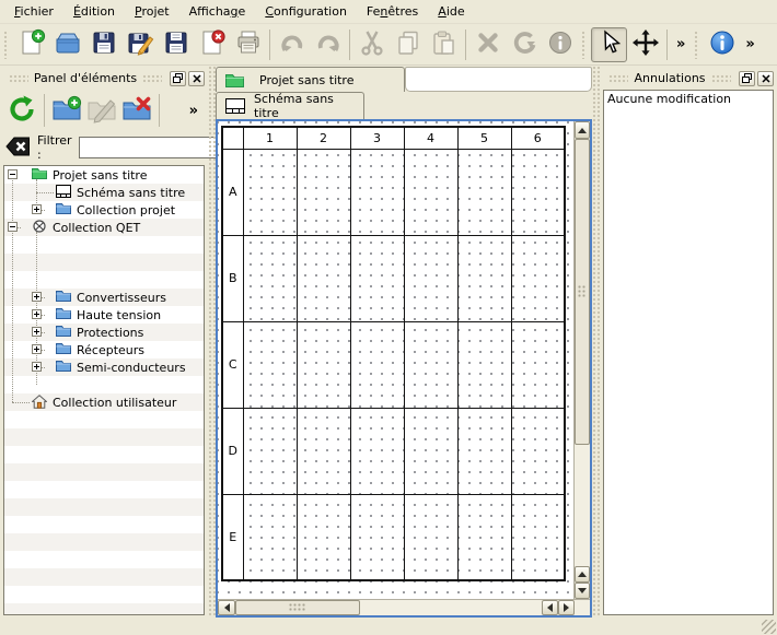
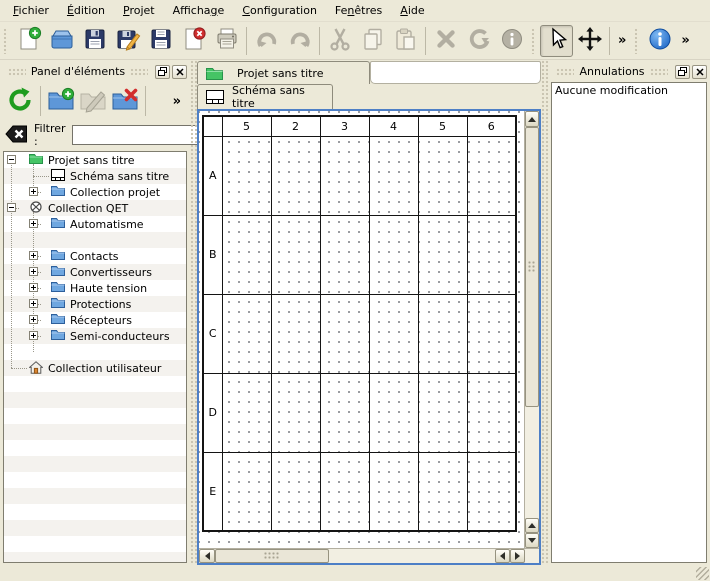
  Fichier
  Édition
  Projet
  Affichage
  Configuration
  Fenêtres
  Aide
  »
  »
  Panel d'éléments
  »
  Filtrer :
  Projet sans titre
  Schéma sans titre
  Collection projet
  Collection QET
+ Automatisme
+ Contacts
  Convertisseurs
  Haute tension
  Protections
  Récepteurs
  Semi-conducteurs
  Collection utilisateur
  Projet sans titre
  Schéma sans titre
- 	1	2	3	4	5	6
+ 	5	2	3	4	5	6
  A
  B
  C
  D
  E
  Annulations
  Aucune modification
